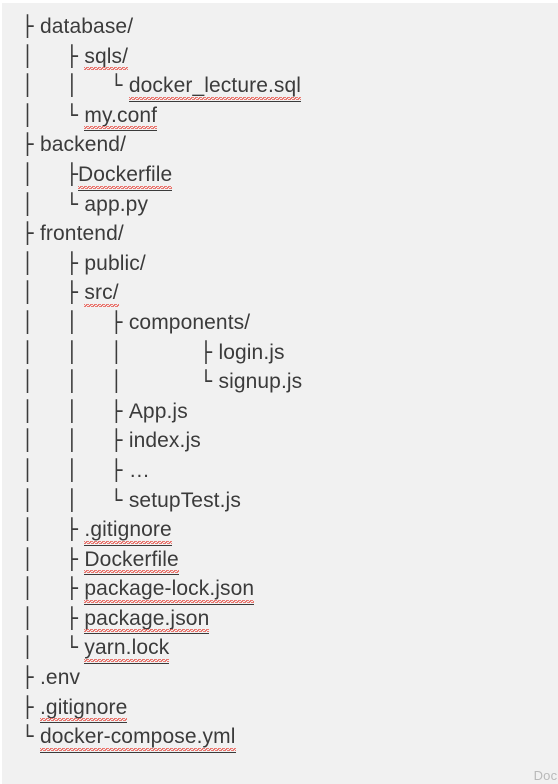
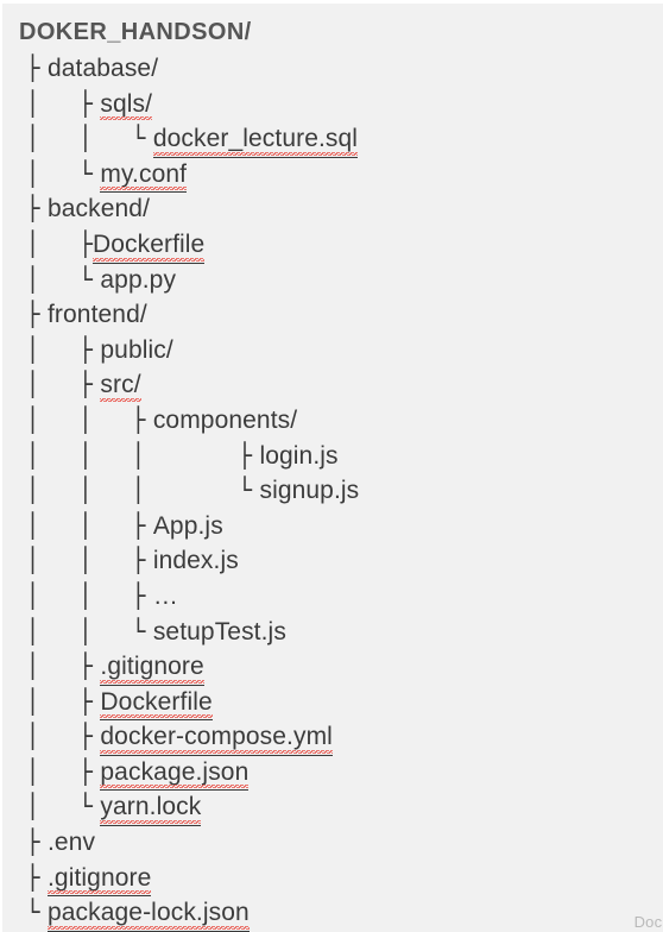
+ DOKER_HANDSON/
  ├ database/
  │ ├ sqls/
  │ │ └ docker_lecture.sql
  │ └ my.conf
  ├ backend/
  │ ├Dockerfile
  │ └ app.py
  ├ frontend/
  │ ├ public/
  │ ├ src/
  │ │ ├ components/
  │ │ │ ├ login.js
  │ │ │ └ signup.js
  │ │ ├ App.js
  │ │ ├ index.js
  │ │ ├ …
  │ │ └ setupTest.js
  │ ├ .gitignore
  │ ├ Dockerfile
- │ ├ package-lock.json
+ │ ├ docker-compose.yml
  │ ├ package.json
  │ └ yarn.lock
  ├ .env
  ├ .gitignore
- └ docker-compose.yml
+ └ package-lock.json
  Doc
